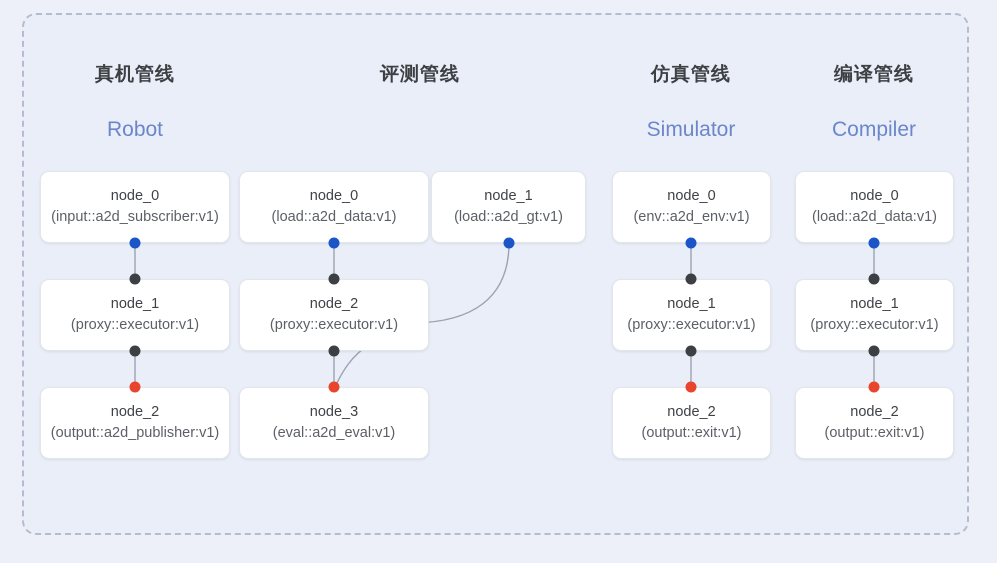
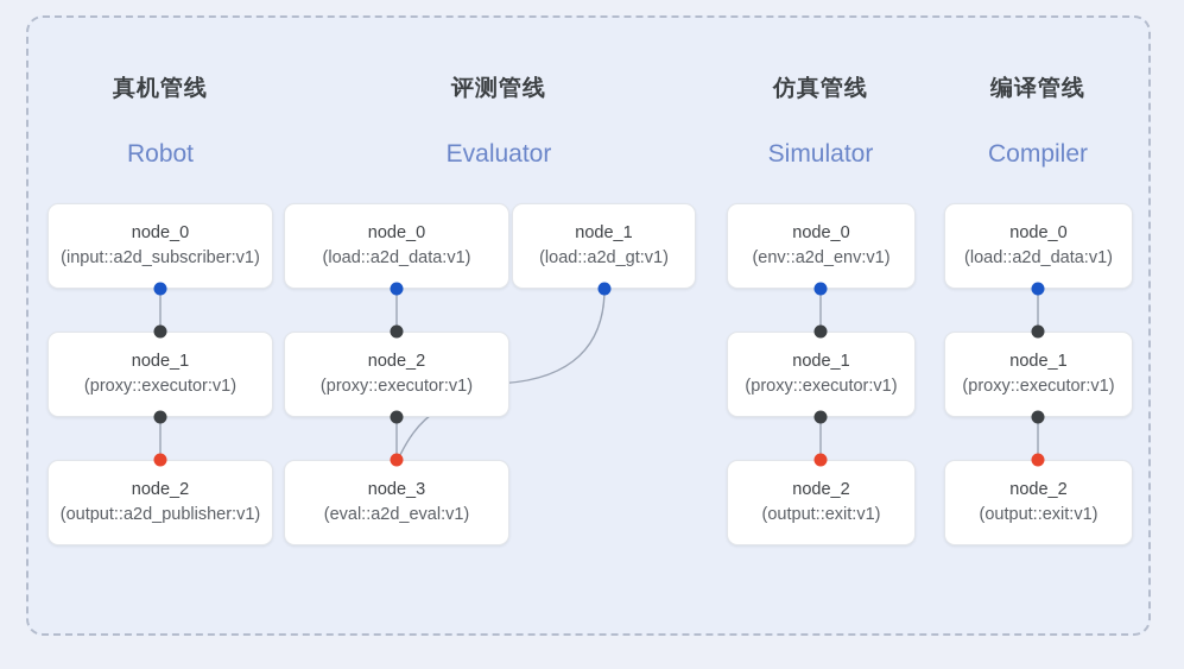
  真机管线
  Robot
  评测管线
+ Evaluator
  仿真管线
  Simulator
  编译管线
  Compiler
  node_0
  (input::a2d_subscriber:v1)
  node_1
  (proxy::executor:v1)
  node_2
  (output::a2d_publisher:v1)
  node_0
  (load::a2d_data:v1)
  node_1
  (load::a2d_gt:v1)
  node_2
  (proxy::executor:v1)
  node_3
  (eval::a2d_eval:v1)
  node_0
  (env::a2d_env:v1)
  node_1
  (proxy::executor:v1)
  node_2
  (output::exit:v1)
  node_0
  (load::a2d_data:v1)
  node_1
  (proxy::executor:v1)
  node_2
  (output::exit:v1)
